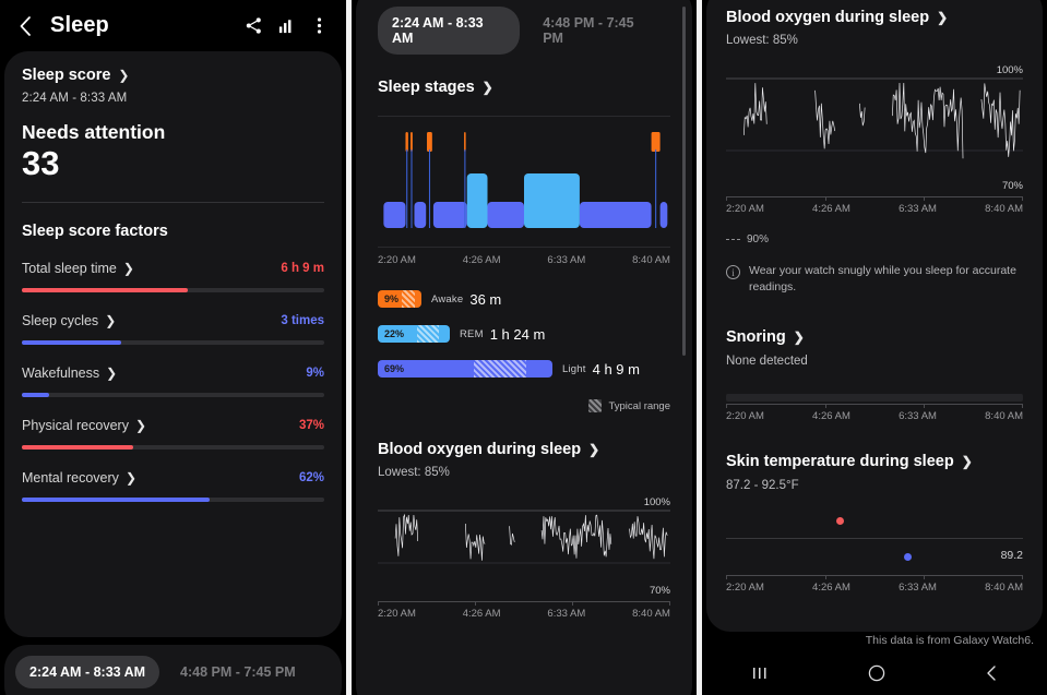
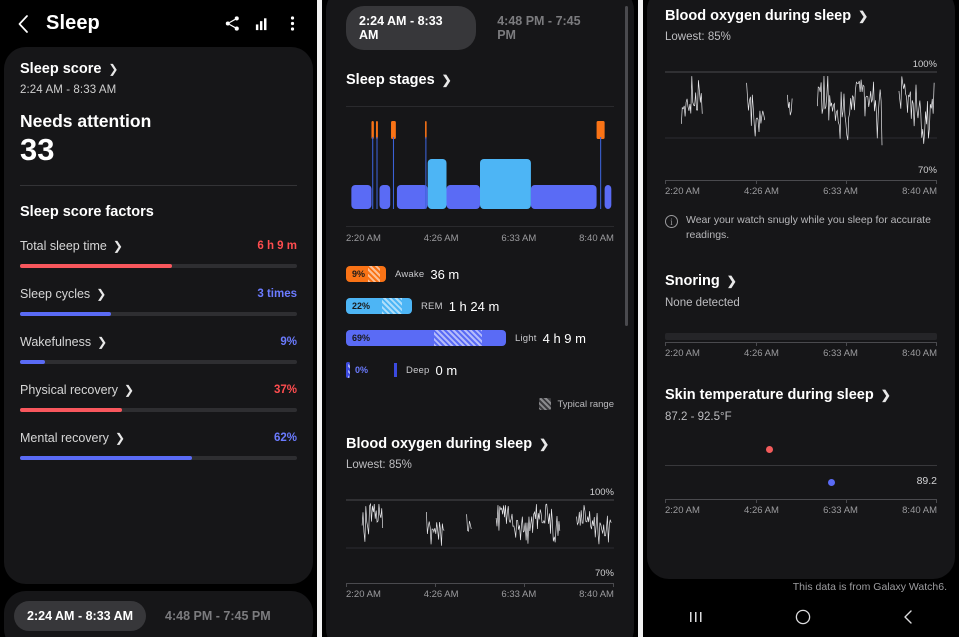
  Sleep
  Sleep score
  ❯
  2:24 AM - 8:33 AM
  Needs attention
  33
  Sleep score factors
  Total sleep time
  ❯
  6 h 9 m
  Sleep cycles
  ❯
  3 times
  Wakefulness
  ❯
  9%
  Physical recovery
  ❯
  37%
  Mental recovery
  ❯
  62%
  2:24 AM - 8:33 AM
  4:48 PM - 7:45 PM
  2:24 AM - 8:33 AM
  4:48 PM - 7:45 PM
  Sleep stages
  ❯
  2:20 AM
  4:26 AM
  6:33 AM
  8:40 AM
  9%
  Awake
  36 m
  22%
  REM
  1 h 24 m
  69%
  Light
  4 h 9 m
+ 0%
+ Deep
+ 0 m
  Typical range
  Blood oxygen during sleep
  ❯
  Lowest: 85%
  100%
  70%
  2:20 AM
  4:26 AM
  6:33 AM
  8:40 AM
  Blood oxygen during sleep
  ❯
  Lowest: 85%
  100%
  70%
  2:20 AM
  4:26 AM
  6:33 AM
  8:40 AM
- 90%
  i
  Wear your watch snugly while you sleep for accurate readings.
  Snoring
  ❯
  None detected
  2:20 AM
  4:26 AM
  6:33 AM
  8:40 AM
  Skin temperature during sleep
  ❯
  87.2 - 92.5°F
  89.2
  2:20 AM
  4:26 AM
  6:33 AM
  8:40 AM
  This data is from Galaxy Watch6.
